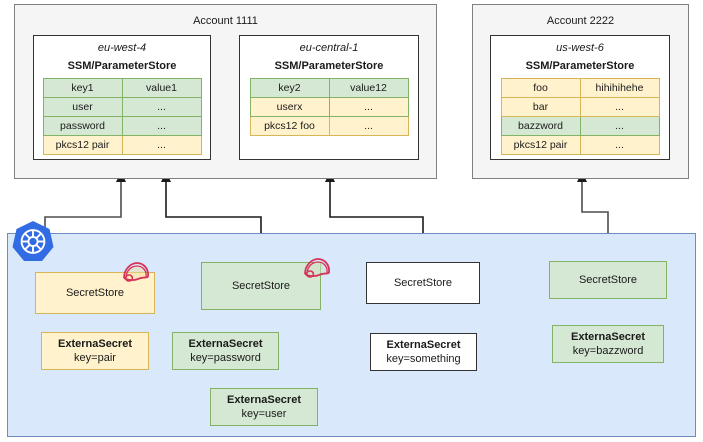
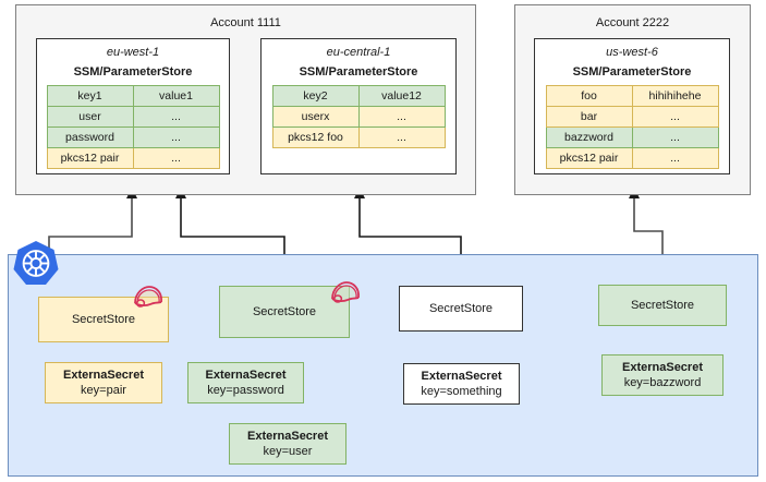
  Account 1111
- eu-west-4
+ eu-west-1
  SSM/ParameterStore
  key1	value1
  user	...
  password	...
  pkcs12 pair	...
  eu-central-1
  SSM/ParameterStore
  key2	value12
  userx	...
  pkcs12 foo	...
  Account 2222
  us-west-6
  SSM/ParameterStore
  foo	hihihihehe
  bar	...
  bazzword	...
  pkcs12 pair	...
  SecretStore
  SecretStore
  SecretStore
  SecretStore
  ExternaSecret
  key=pair
  ExternaSecret
  key=password
  ExternaSecret
  key=user
  ExternaSecret
  key=something
  ExternaSecret
  key=bazzword
